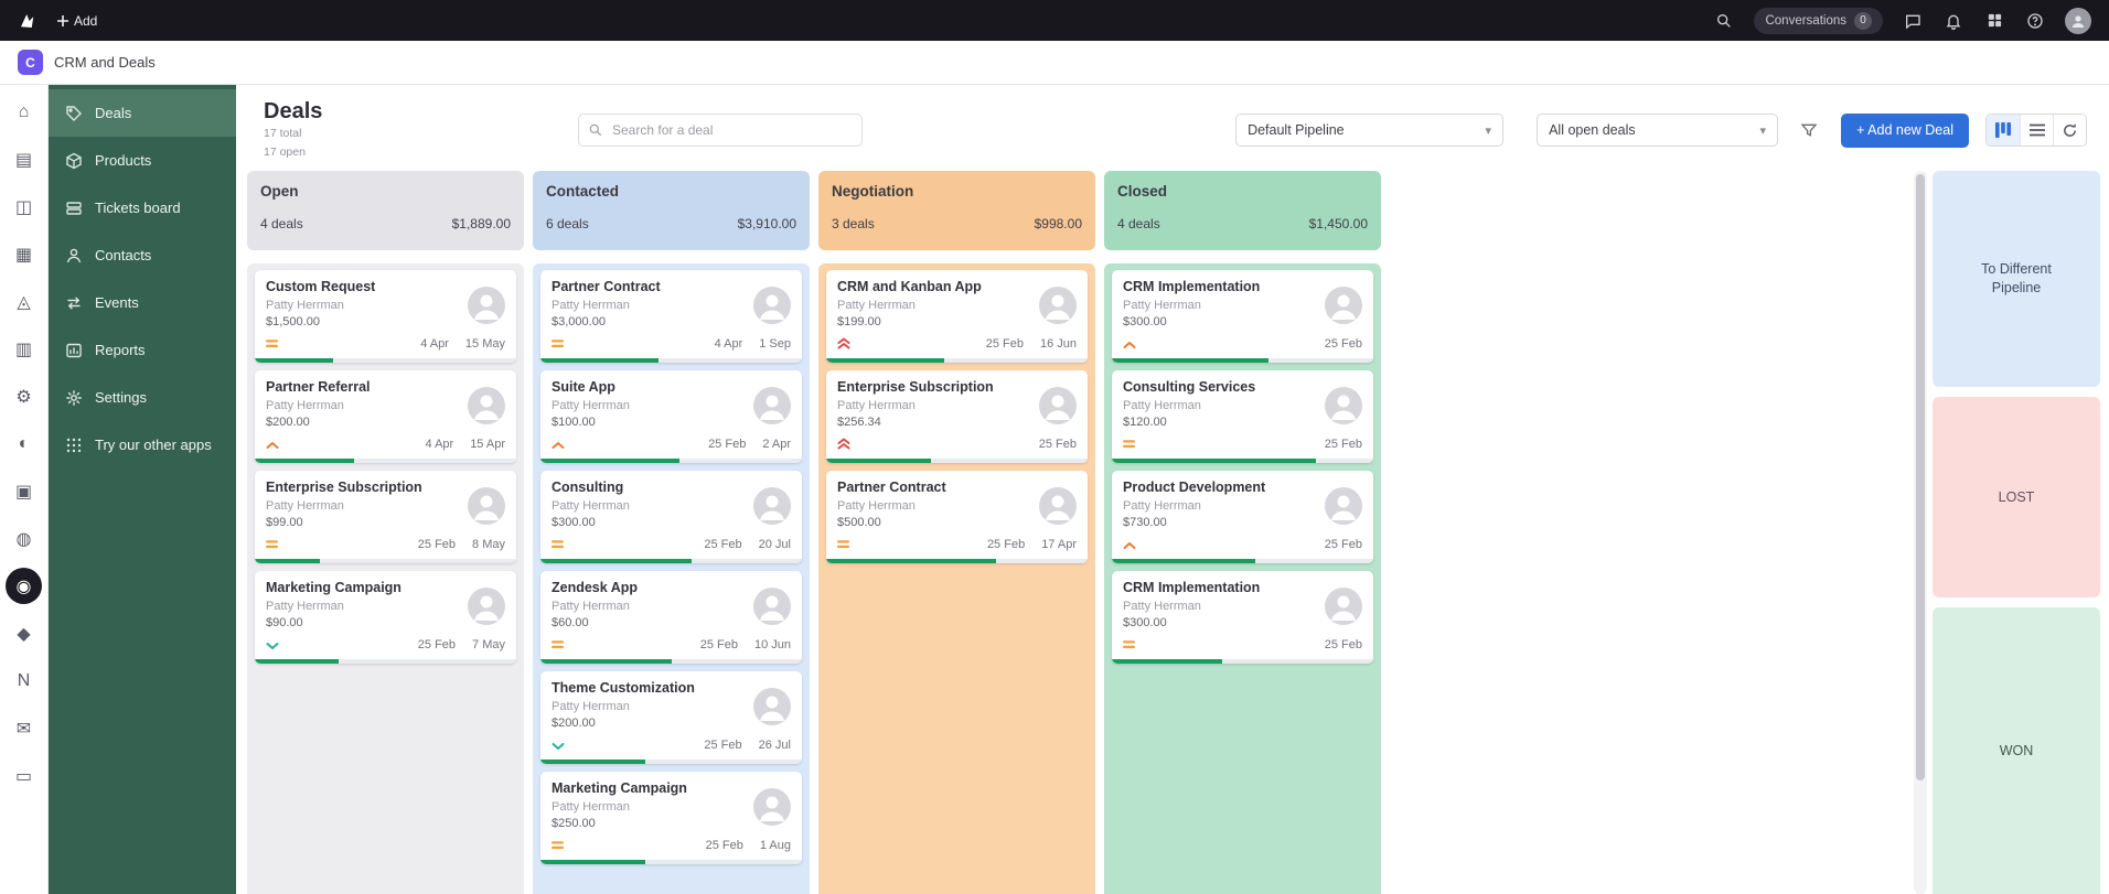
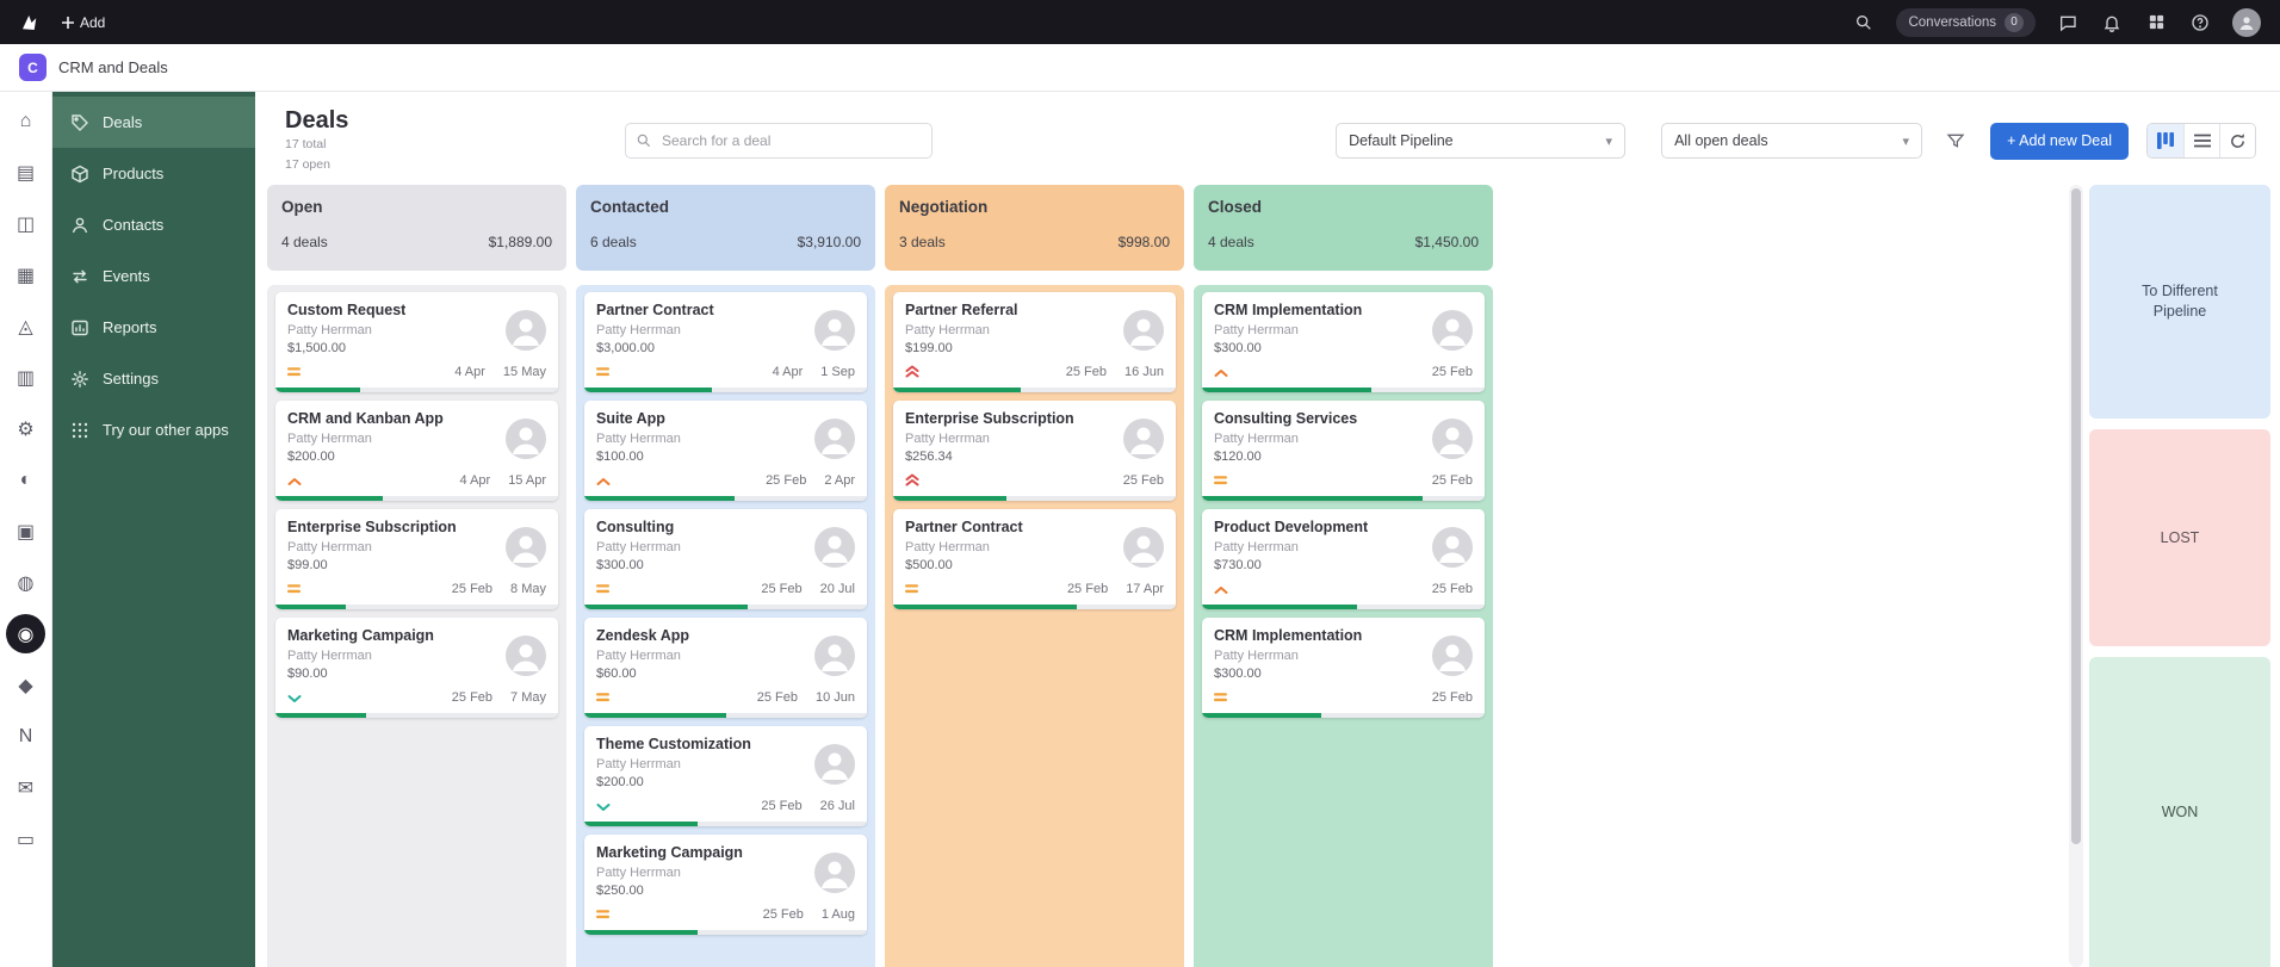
  Add
  Conversations
  0
  C
  CRM and Deals
  ⌂
  ▤
  ◫
  ▦
  ◬
  ▥
  ⚙
  ◐
  ▣
  ◍
  ◉
  ◆
  N
  ✉
  ▭
  Deals
  Products
- Tickets board
  Contacts
  Events
  Reports
  Settings
  Try our other apps
  Deals
  17 total
  17 open
  Search for a deal
  Default Pipeline
  ▾
  All open deals
  ▾
  + Add new Deal
  Open
  4 deals
  $1,889.00
  Custom Request
  Patty Herrman
  $1,500.00
  4 Apr
  15 May
- Partner Referral
+ CRM and Kanban App
  Patty Herrman
  $200.00
  4 Apr
  15 Apr
  Enterprise Subscription
  Patty Herrman
  $99.00
  25 Feb
  8 May
  Marketing Campaign
  Patty Herrman
  $90.00
  25 Feb
  7 May
  Contacted
  6 deals
  $3,910.00
  Partner Contract
  Patty Herrman
  $3,000.00
  4 Apr
  1 Sep
  Suite App
  Patty Herrman
  $100.00
  25 Feb
  2 Apr
  Consulting
  Patty Herrman
  $300.00
  25 Feb
  20 Jul
  Zendesk App
  Patty Herrman
  $60.00
  25 Feb
  10 Jun
  Theme Customization
  Patty Herrman
  $200.00
  25 Feb
  26 Jul
  Marketing Campaign
  Patty Herrman
  $250.00
  25 Feb
  1 Aug
  Negotiation
  3 deals
  $998.00
- CRM and Kanban App
+ Partner Referral
  Patty Herrman
  $199.00
  25 Feb
  16 Jun
  Enterprise Subscription
  Patty Herrman
  $256.34
  25 Feb
  Partner Contract
  Patty Herrman
  $500.00
  25 Feb
  17 Apr
  Closed
  4 deals
  $1,450.00
  CRM Implementation
  Patty Herrman
  $300.00
  25 Feb
  Consulting Services
  Patty Herrman
  $120.00
  25 Feb
  Product Development
  Patty Herrman
  $730.00
  25 Feb
  CRM Implementation
  Patty Herrman
  $300.00
  25 Feb
  To Different Pipeline
  LOST
  WON
